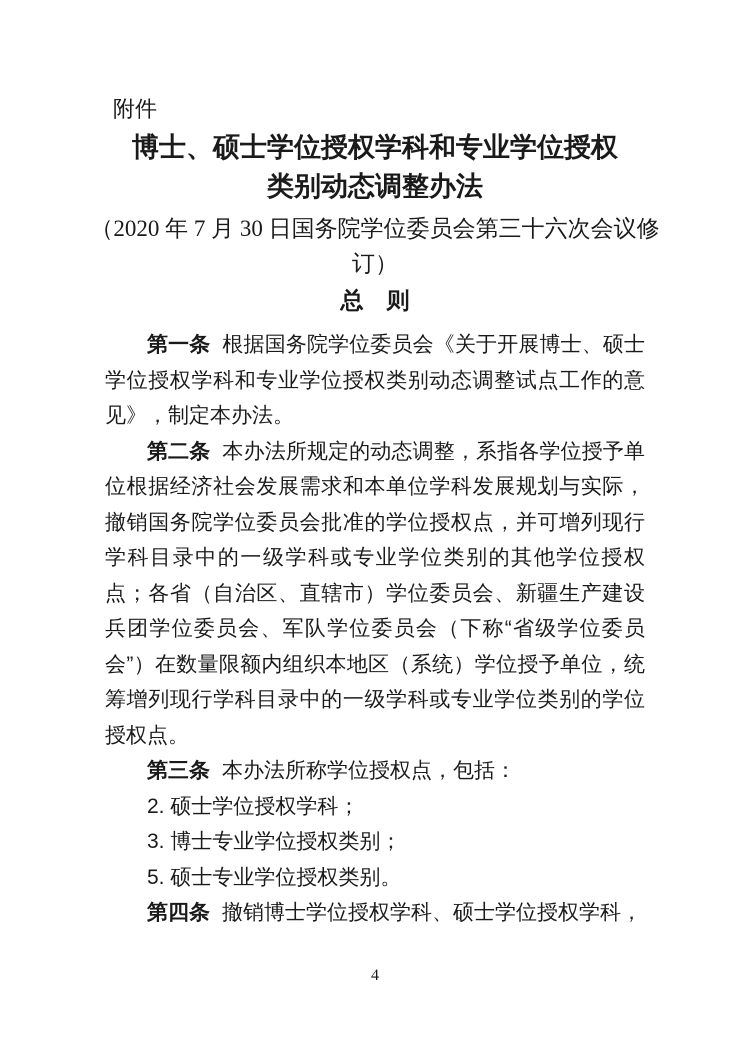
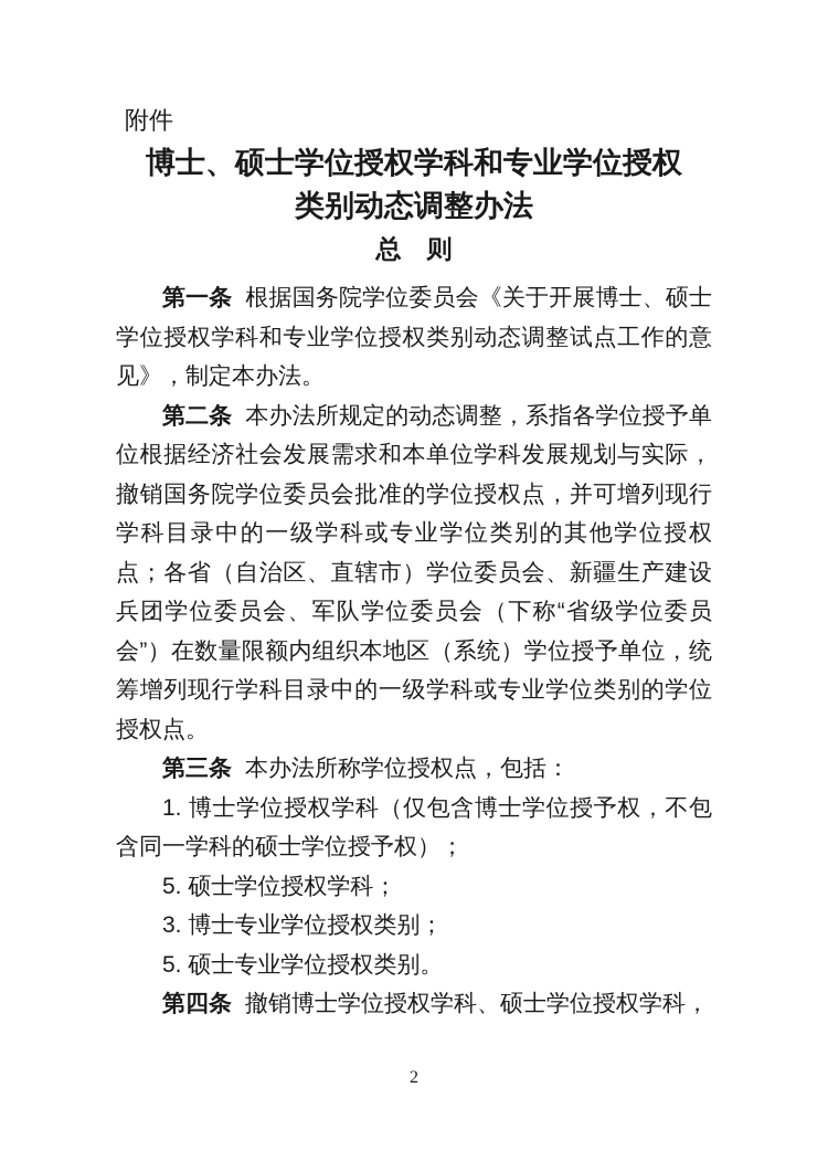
  附件
  博士、硕士学位授权学科和专业学位授权
  类别动态调整办法
- （2020 年 7 月 30 日国务院学位委员会第三十六次会议修
- 订）
  总 则
  第一条 根据国务院学位委员会《关于开展博士、硕士学位授权学科和专业学位授权类别动态调整试点工作的意见》，制定本办法。
  第二条 本办法所规定的动态调整，系指各学位授予单位根据经济社会发展需求和本单位学科发展规划与实际，撤销国务院学位委员会批准的学位授权点，并可增列现行学科目录中的一级学科或专业学位类别的其他学位授权点；各省（自治区、直辖市）学位委员会、新疆生产建设兵团学位委员会、军队学位委员会（下称“省级学位委员会”）在数量限额内组织本地区（系统）学位授予单位，统筹增列现行学科目录中的一级学科或专业学位类别的学位授权点。
  第三条 本办法所称学位授权点，包括：
+ 1. 博士学位授权学科（仅包含博士学位授予权，不包含同一学科的硕士学位授予权）；
- 2. 硕士学位授权学科；
+ 5. 硕士学位授权学科；
  3. 博士专业学位授权类别；
  5. 硕士专业学位授权类别。
  第四条 撤销博士学位授权学科、硕士学位授权学科，
- 4
+ 2
